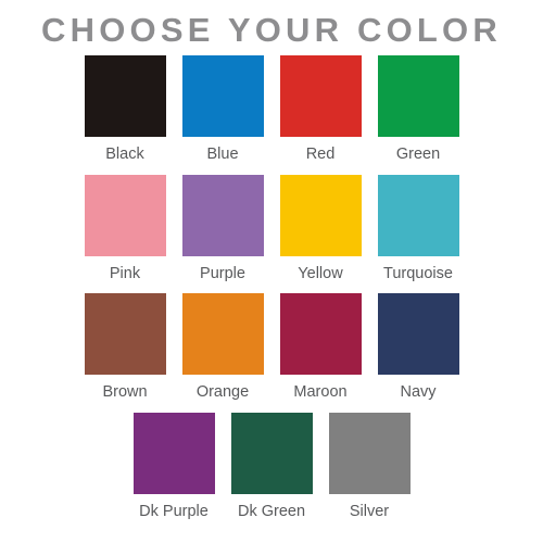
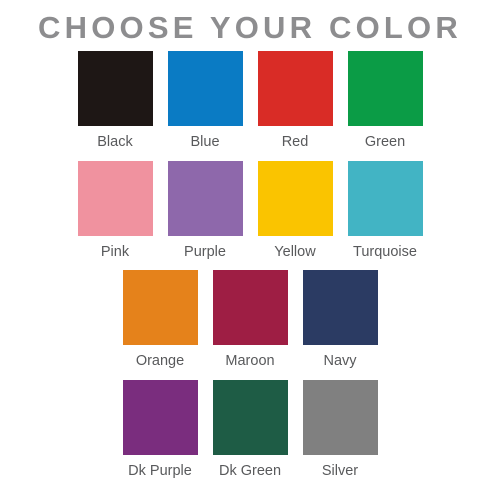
  CHOOSE YOUR COLOR
  Black
  Blue
  Red
  Green
  Pink
  Purple
  Yellow
  Turquoise
- Brown
  Orange
  Maroon
  Navy
  Dk Purple
  Dk Green
  Silver
